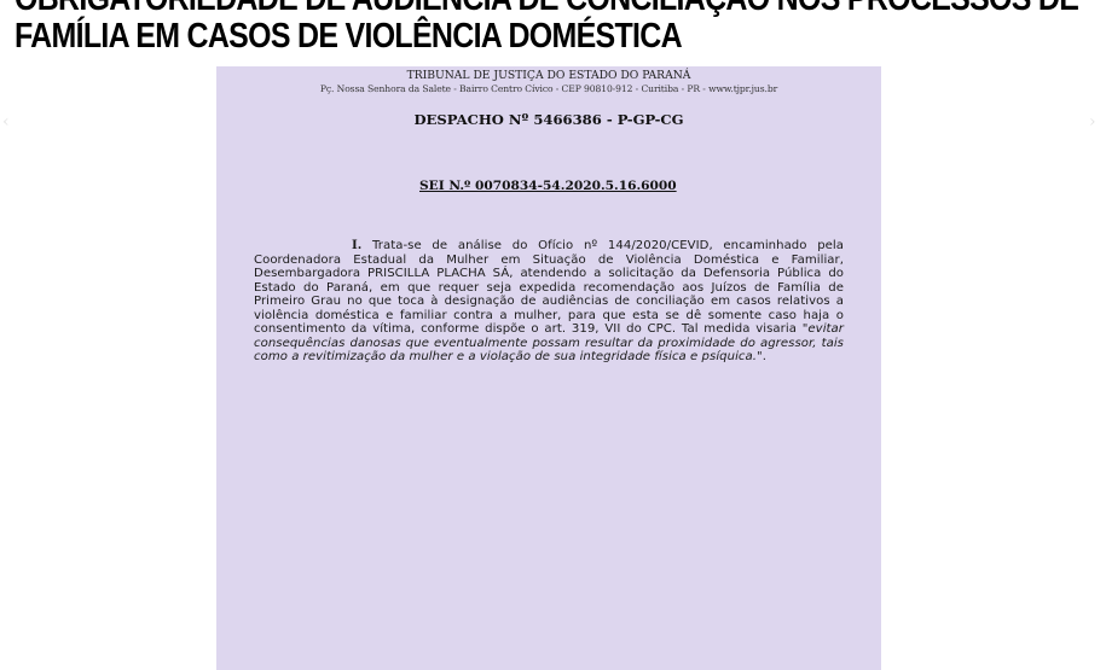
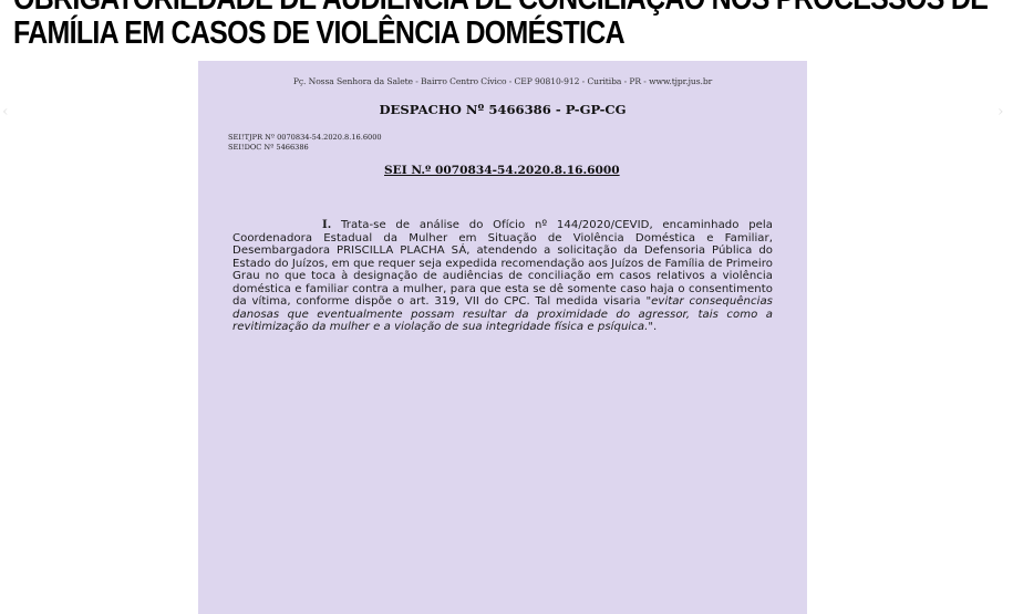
  FAMÍLIA EM CASOS DE VIOLÊNCIA DOMÉSTICA
  ›
- TRIBUNAL DE JUSTIÇA DO ESTADO DO PARANÁ
  Pç. Nossa Senhora da Salete - Bairro Centro Cívico - CEP 90810-912 - Curitiba - PR - www.tjpr.jus.br
  DESPACHO Nº 5466386 - P-GP-CG
+ SEI!TJPR Nº 0070834-54.2020.8.16.6000
+ SEI!DOC Nº 5466386
- SEI N.º 0070834-54.2020.5.16.6000
+ SEI N.º 0070834-54.2020.8.16.6000
- I. Trata-se de análise do Ofício nº 144/2020/CEVID, encaminhado pela Coordenadora Estadual da Mulher em Situação de Violência Doméstica e Familiar, Desembargadora PRISCILLA PLACHA SÁ, atendendo a solicitação da Defensoria Pública do Estado do Paraná, em que requer seja expedida recomendação aos Juízos de Família de Primeiro Grau no que toca à designação de audiências de conciliação em casos relativos a violência doméstica e familiar contra a mulher, para que esta se dê somente caso haja o consentimento da vítima, conforme dispõe o art. 319, VII do CPC. Tal medida visaria "evitar consequências danosas que eventualmente possam resultar da proximidade do agressor, tais como a revitimização da mulher e a violação de sua integridade física e psíquica.".
+ I. Trata-se de análise do Ofício nº 144/2020/CEVID, encaminhado pela Coordenadora Estadual da Mulher em Situação de Violência Doméstica e Familiar, Desembargadora PRISCILLA PLACHA SÁ, atendendo a solicitação da Defensoria Pública do Estado do Juízos, em que requer seja expedida recomendação aos Juízos de Família de Primeiro Grau no que toca à designação de audiências de conciliação em casos relativos a violência doméstica e familiar contra a mulher, para que esta se dê somente caso haja o consentimento da vítima, conforme dispõe o art. 319, VII do CPC. Tal medida visaria "evitar consequências danosas que eventualmente possam resultar da proximidade do agressor, tais como a revitimização da mulher e a violação de sua integridade física e psíquica.".
